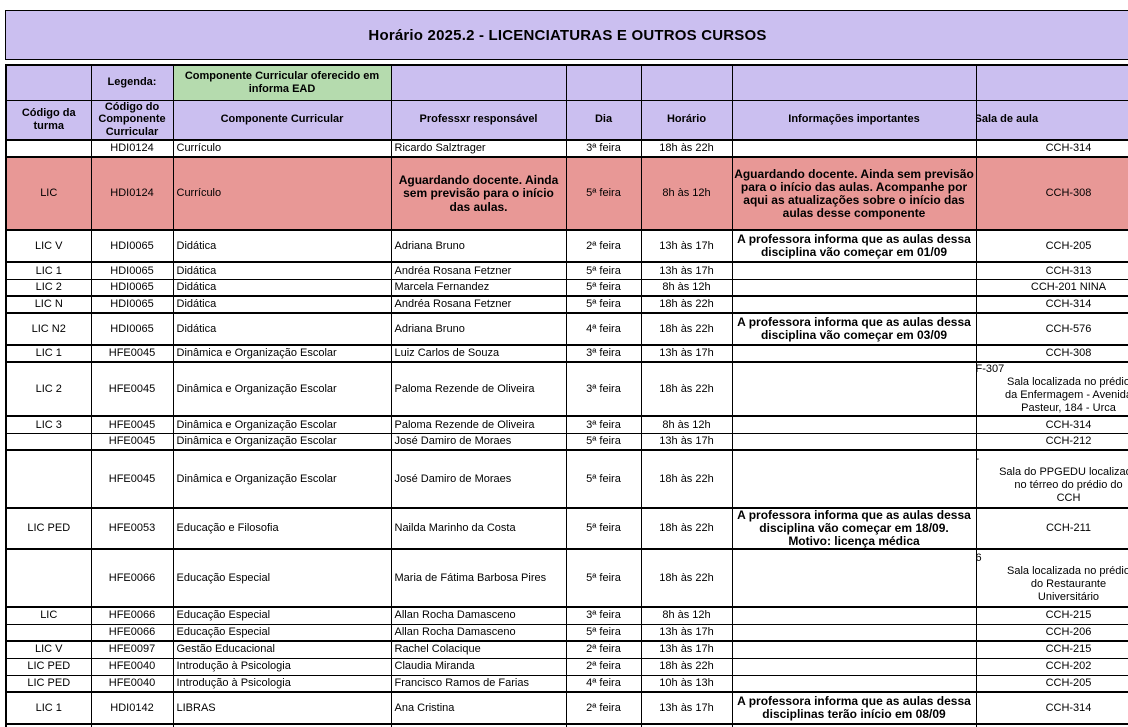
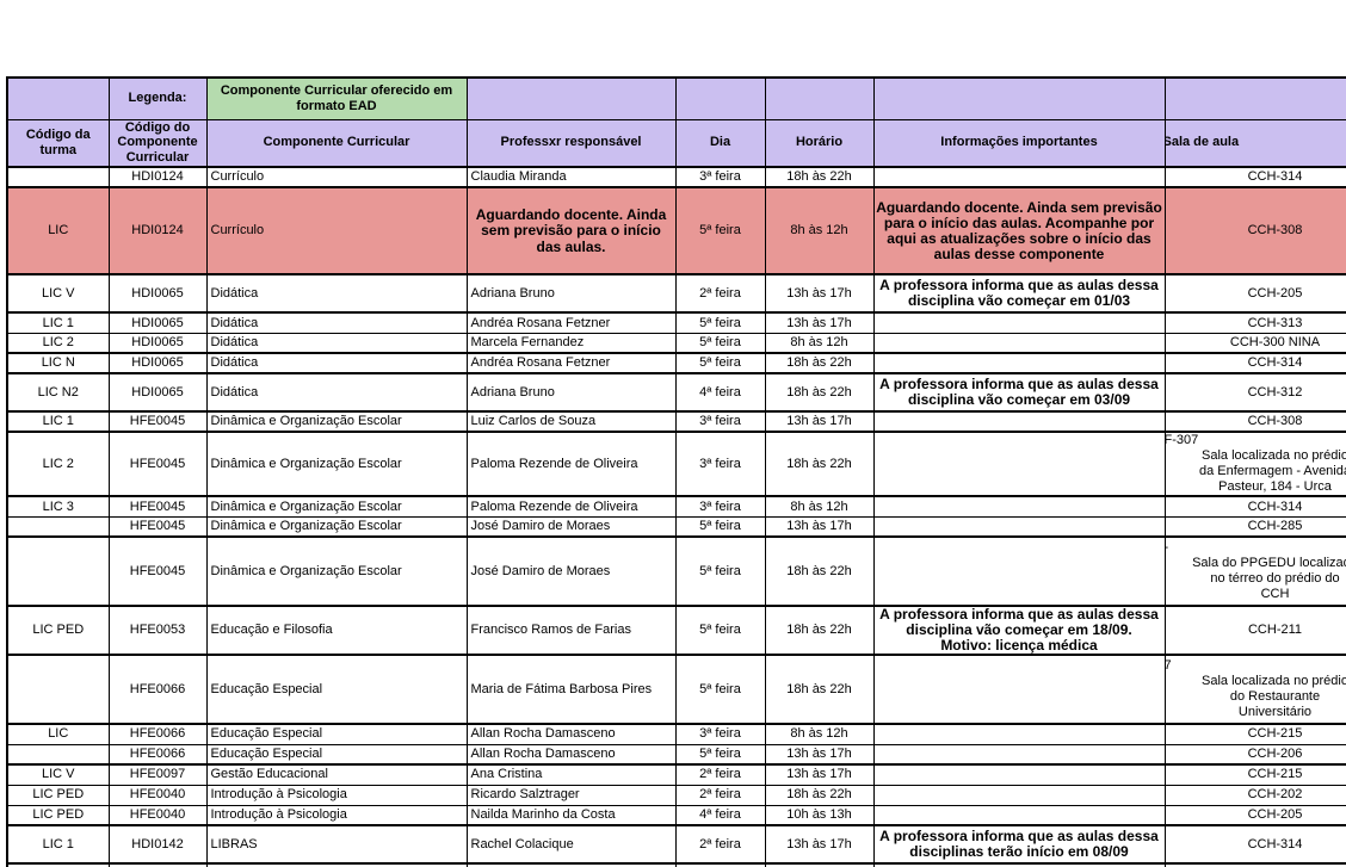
- Horário 2025.2 - LICENCIATURAS E OUTROS CURSOS
- 	Legenda:	Componente Curricular oferecido em informa EAD
+ 	Legenda:	Componente Curricular oferecido em formato EAD
  Código da turma	Código do Componente Curricular	Componente Curricular	Professxr responsável	Dia	Horário	Informações importantes	Sala de aula
- 	HDI0124	Currículo	Ricardo Salztrager	3ª feira	18h às 22h		CCH-314
+ 	HDI0124	Currículo	Claudia Miranda	3ª feira	18h às 22h		CCH-314
  LIC	HDI0124	Currículo	Aguardando docente. Ainda sem previsão para o início das aulas.	5ª feira	8h às 12h	Aguardando docente. Ainda sem previsão para o início das aulas. Acompanhe por aqui as atualizações sobre o início das aulas desse componente	CCH-308
- LIC V	HDI0065	Didática	Adriana Bruno	2ª feira	13h às 17h	A professora informa que as aulas dessa disciplina vão começar em 01/09	CCH-205
+ LIC V	HDI0065	Didática	Adriana Bruno	2ª feira	13h às 17h	A professora informa que as aulas dessa disciplina vão começar em 01/03	CCH-205
  LIC 1	HDI0065	Didática	Andréa Rosana Fetzner	5ª feira	13h às 17h		CCH-313
- LIC 2	HDI0065	Didática	Marcela Fernandez	5ª feira	8h às 12h		CCH-201 NINA
+ LIC 2	HDI0065	Didática	Marcela Fernandez	5ª feira	8h às 12h		CCH-300 NINA
  LIC N	HDI0065	Didática	Andréa Rosana Fetzner	5ª feira	18h às 22h		CCH-314
- LIC N2	HDI0065	Didática	Adriana Bruno	4ª feira	18h às 22h	A professora informa que as aulas dessa disciplina vão começar em 03/09	CCH-576
+ LIC N2	HDI0065	Didática	Adriana Bruno	4ª feira	18h às 22h	A professora informa que as aulas dessa disciplina vão começar em 03/09	CCH-312
  LIC 1	HFE0045	Dinâmica e Organização Escolar	Luiz Carlos de Souza	3ª feira	13h às 17h		CCH-308
  LIC 2	HFE0045	Dinâmica e Organização Escolar	Paloma Rezende de Oliveira	3ª feira	18h às 22h		F-307Sala localizada no prédioda Enfermagem - AvenidPasteur, 184 - Urca
  LIC 3	HFE0045	Dinâmica e Organização Escolar	Paloma Rezende de Oliveira	3ª feira	8h às 12h		CCH-314
- 	HFE0045	Dinâmica e Organização Escolar	José Damiro de Moraes	5ª feira	13h às 17h		CCH-212
+ 	HFE0045	Dinâmica e Organização Escolar	José Damiro de Moraes	5ª feira	13h às 17h		CCH-285
  	HFE0045	Dinâmica e Organização Escolar	José Damiro de Moraes	5ª feira	18h às 22h		-Sala do PPGEDU localizano térreo do prédio doCCH
- LIC PED	HFE0053	Educação e Filosofia	Nailda Marinho da Costa	5ª feira	18h às 22h	A professora informa que as aulas dessa disciplina vão começar em 18/09.Motivo: licença médica	CCH-211
+ LIC PED	HFE0053	Educação e Filosofia	Francisco Ramos de Farias	5ª feira	18h às 22h	A professora informa que as aulas dessa disciplina vão começar em 18/09.Motivo: licença médica	CCH-211
- 	HFE0066	Educação Especial	Maria de Fátima Barbosa Pires	5ª feira	18h às 22h		6Sala localizada no prédiodo RestauranteUniversitário
+ 	HFE0066	Educação Especial	Maria de Fátima Barbosa Pires	5ª feira	18h às 22h		7Sala localizada no prédiodo RestauranteUniversitário
  LIC	HFE0066	Educação Especial	Allan Rocha Damasceno	3ª feira	8h às 12h		CCH-215
  	HFE0066	Educação Especial	Allan Rocha Damasceno	5ª feira	13h às 17h		CCH-206
- LIC V	HFE0097	Gestão Educacional	Rachel Colacique	2ª feira	13h às 17h		CCH-215
+ LIC V	HFE0097	Gestão Educacional	Ana Cristina	2ª feira	13h às 17h		CCH-215
- LIC PED	HFE0040	Introdução à Psicologia	Claudia Miranda	2ª feira	18h às 22h		CCH-202
+ LIC PED	HFE0040	Introdução à Psicologia	Ricardo Salztrager	2ª feira	18h às 22h		CCH-202
- LIC PED	HFE0040	Introdução à Psicologia	Francisco Ramos de Farias	4ª feira	10h às 13h		CCH-205
+ LIC PED	HFE0040	Introdução à Psicologia	Nailda Marinho da Costa	4ª feira	10h às 13h		CCH-205
- LIC 1	HDI0142	LIBRAS	Ana Cristina	2ª feira	13h às 17h	A professora informa que as aulas dessa disciplinas terão início em 08/09	CCH-314
+ LIC 1	HDI0142	LIBRAS	Rachel Colacique	2ª feira	13h às 17h	A professora informa que as aulas dessa disciplinas terão início em 08/09	CCH-314
